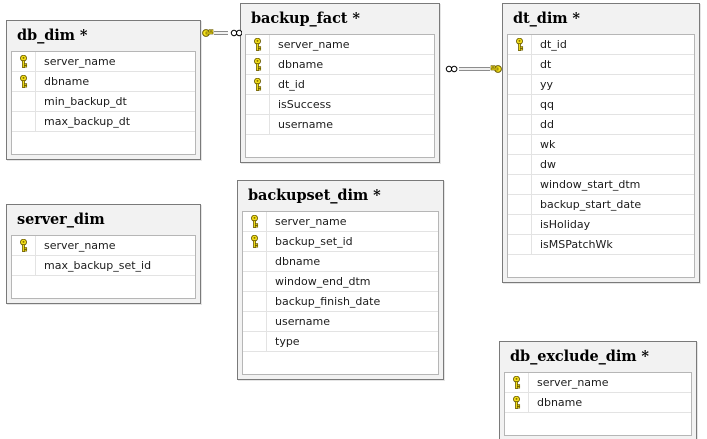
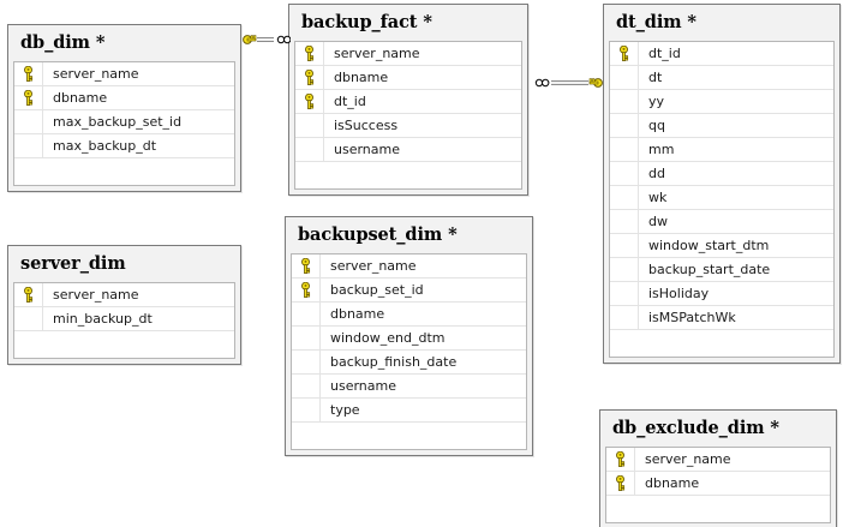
  db_dim *
  server_name
  dbname
- min_backup_dt
+ max_backup_set_id
  max_backup_dt
  backup_fact *
  server_name
  dbname
  dt_id
  isSuccess
  username
  dt_dim *
  dt_id
  dt
  yy
  qq
+ mm
  dd
  wk
  dw
  window_start_dtm
  backup_start_date
  isHoliday
  isMSPatchWk
  server_dim
  server_name
- max_backup_set_id
+ min_backup_dt
  backupset_dim *
  server_name
  backup_set_id
  dbname
  window_end_dtm
  backup_finish_date
  username
  type
  db_exclude_dim *
  server_name
  dbname
